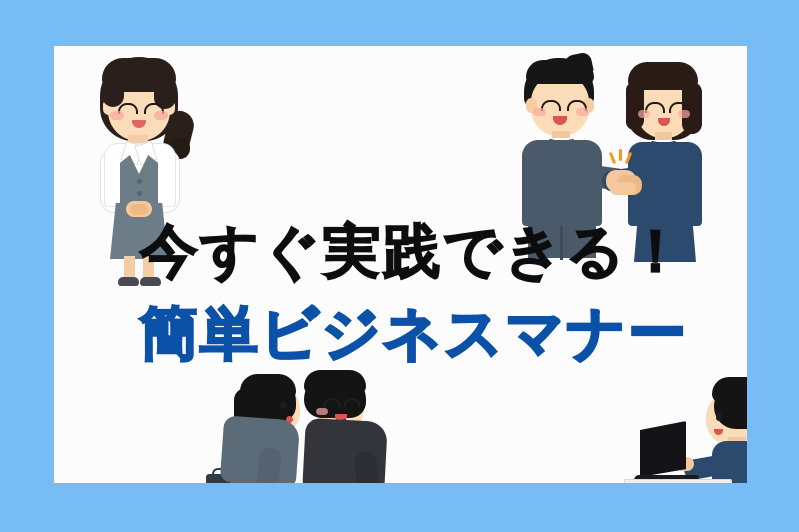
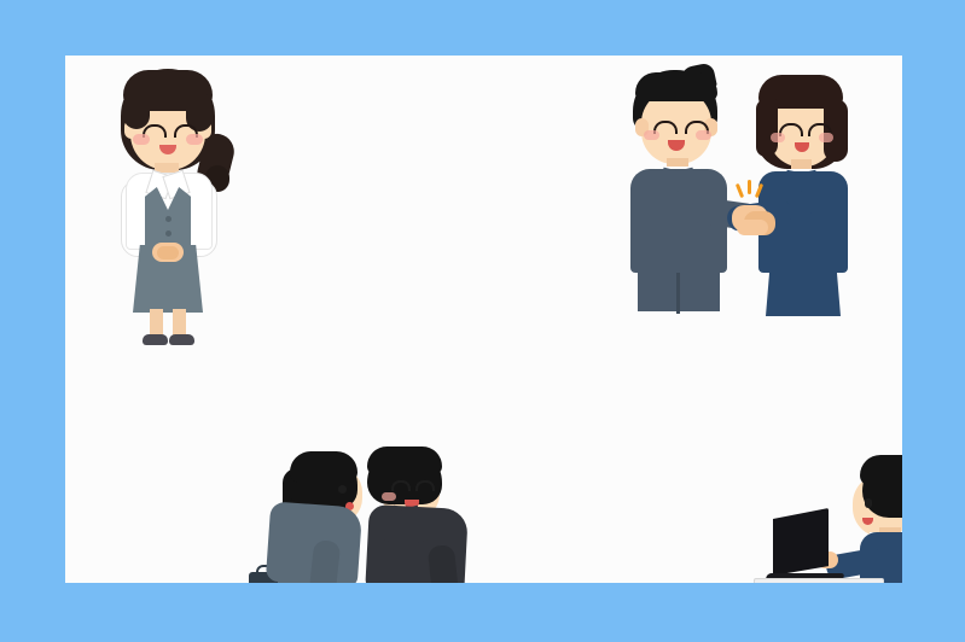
- 今すぐ実践できる！
- 簡単ビジネスマナー
